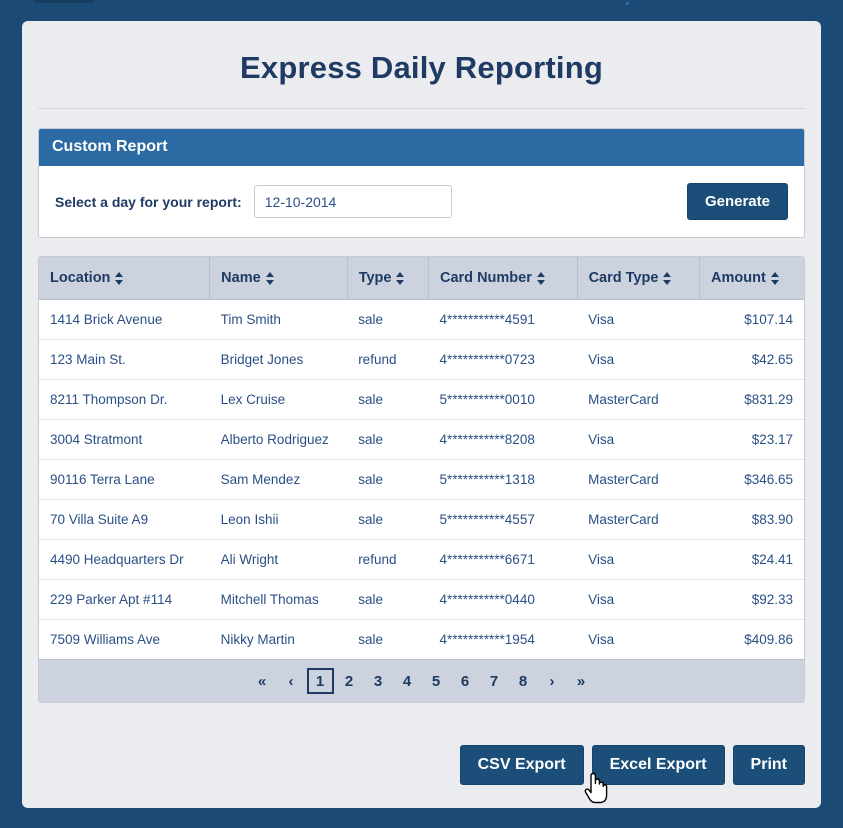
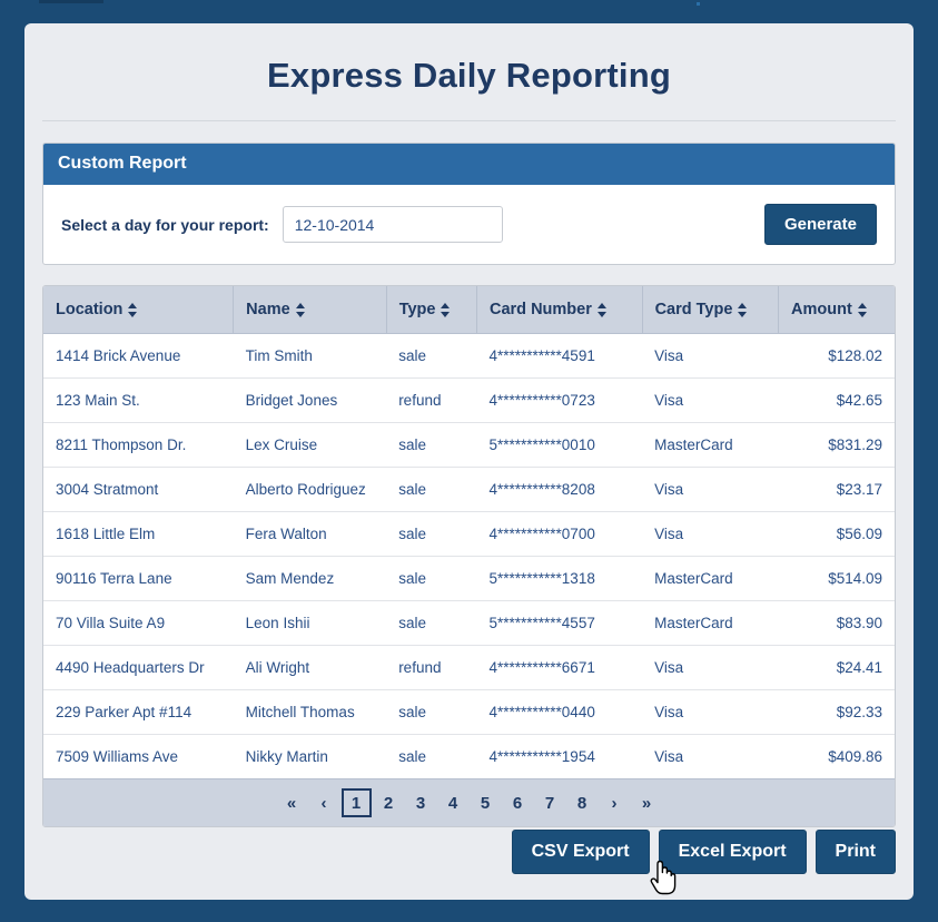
  Express Daily Reporting
  Custom Report
  Select a day for your report:
  12-10-2014
  Generate
  Location	Name	Type	Card Number	Card Type	Amount
- 1414 Brick Avenue	Tim Smith	sale	4***********4591	Visa	$107.14
+ 1414 Brick Avenue	Tim Smith	sale	4***********4591	Visa	$128.02
  123 Main St.	Bridget Jones	refund	4***********0723	Visa	$42.65
  8211 Thompson Dr.	Lex Cruise	sale	5***********0010	MasterCard	$831.29
  3004 Stratmont	Alberto Rodriguez	sale	4***********8208	Visa	$23.17
+ 1618 Little Elm	Fera Walton	sale	4***********0700	Visa	$56.09
- 90116 Terra Lane	Sam Mendez	sale	5***********1318	MasterCard	$346.65
+ 90116 Terra Lane	Sam Mendez	sale	5***********1318	MasterCard	$514.09
  70 Villa Suite A9	Leon Ishii	sale	5***********4557	MasterCard	$83.90
  4490 Headquarters Dr	Ali Wright	refund	4***********6671	Visa	$24.41
  229 Parker Apt #114	Mitchell Thomas	sale	4***********0440	Visa	$92.33
  7509 Williams Ave	Nikky Martin	sale	4***********1954	Visa	$409.86
  «
  ‹
  1
  2
  3
  4
  5
  6
  7
  8
  ›
  »
  CSV Export
  Excel Export
  Print
